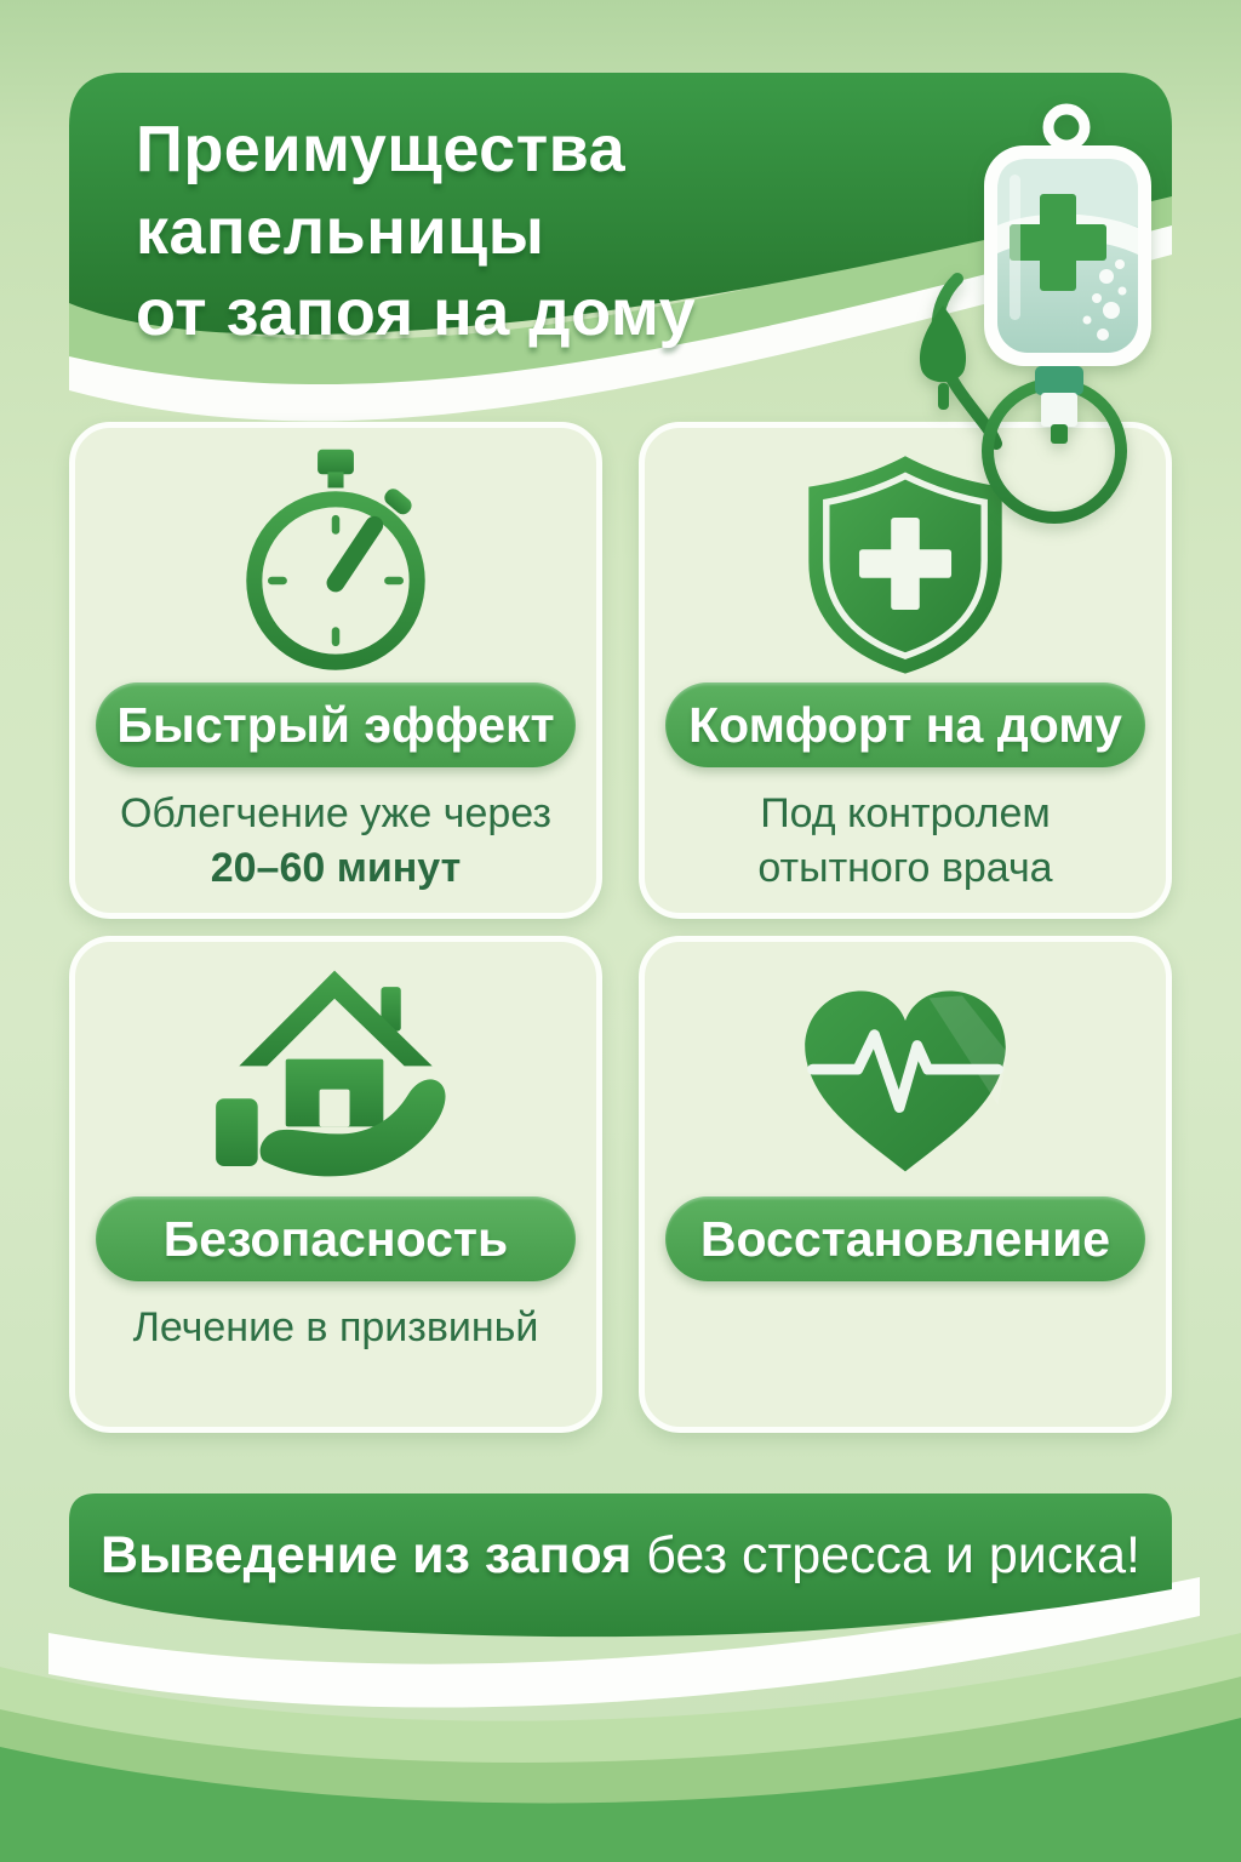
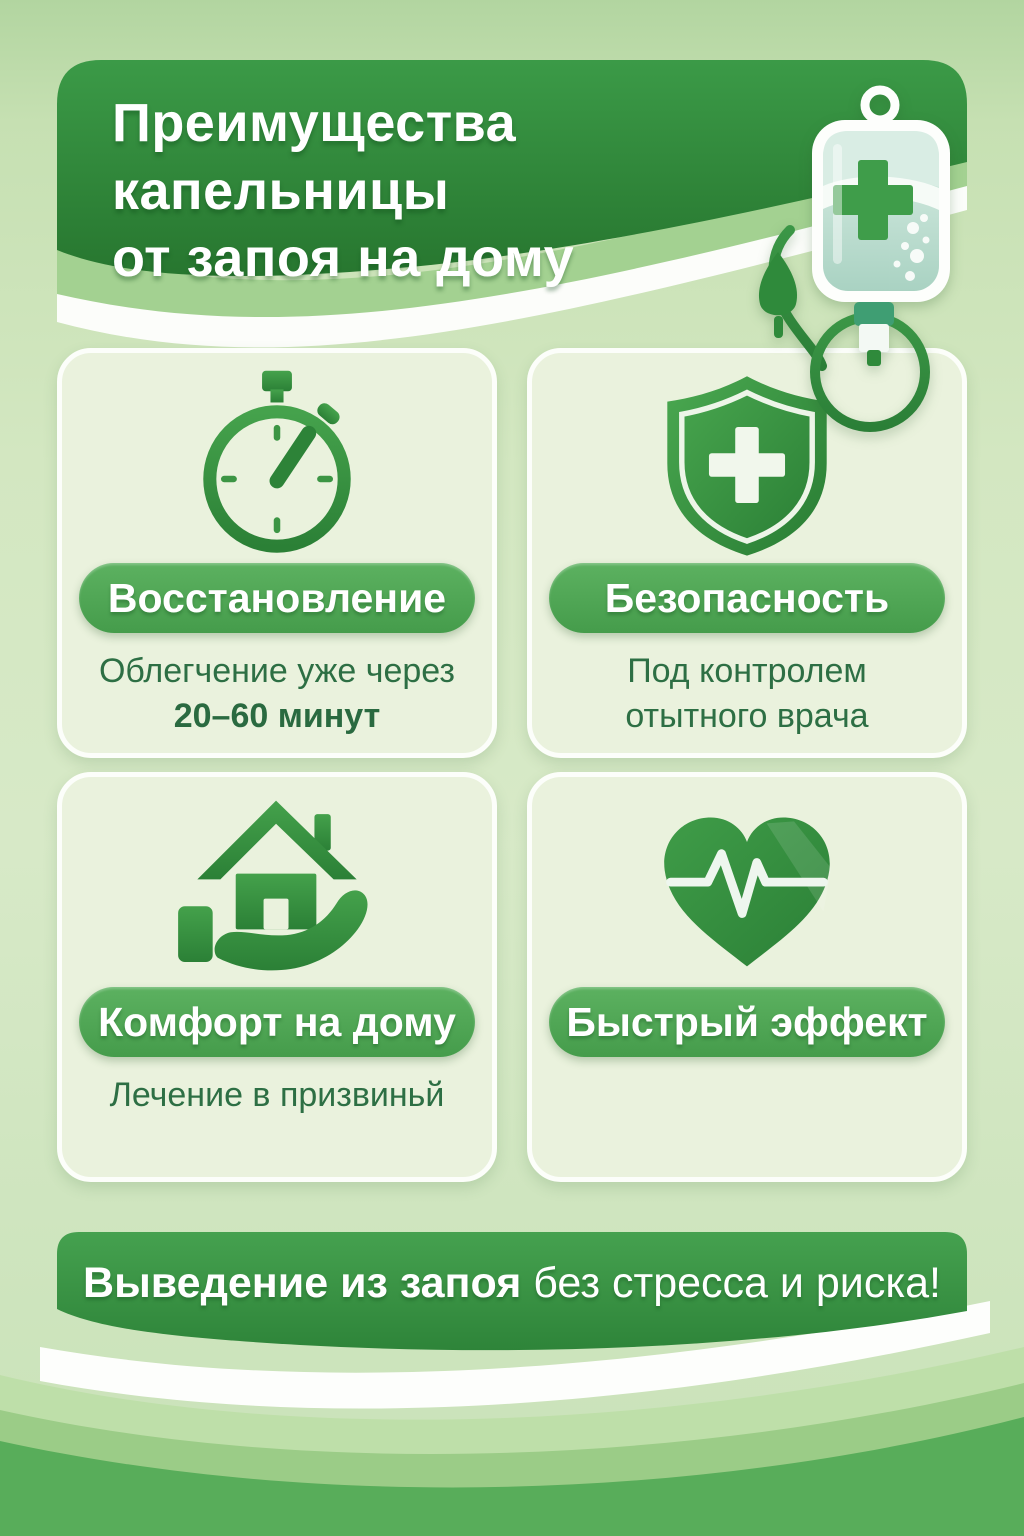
  Преимущества капельницы
  от запоя на дому
- Быстрый эффект
+ Восстановление
  Облегчение уже через
  20–60 минут
- Комфорт на дому
+ Безопасность
  Под контролем
  отытного врача
- Безопасность
+ Комфорт на дому
  Лечение в призвиньй
- Восстановление
+ Быстрый эффект
  Выведение из запоя
  без стресса и риска!
